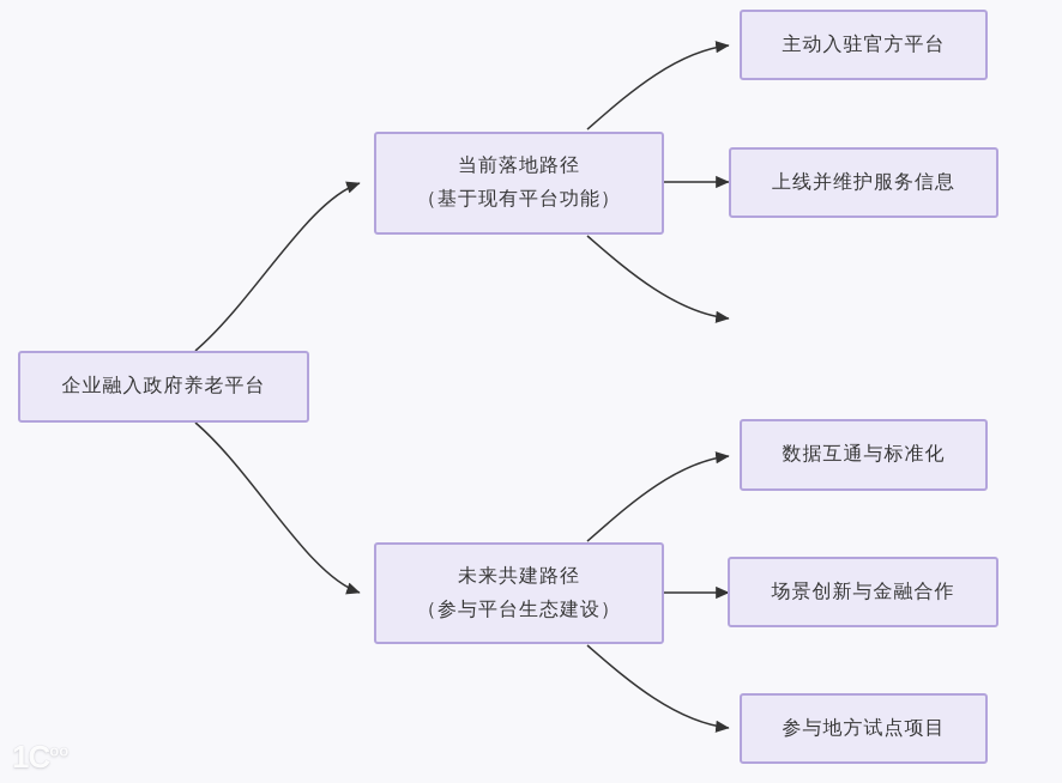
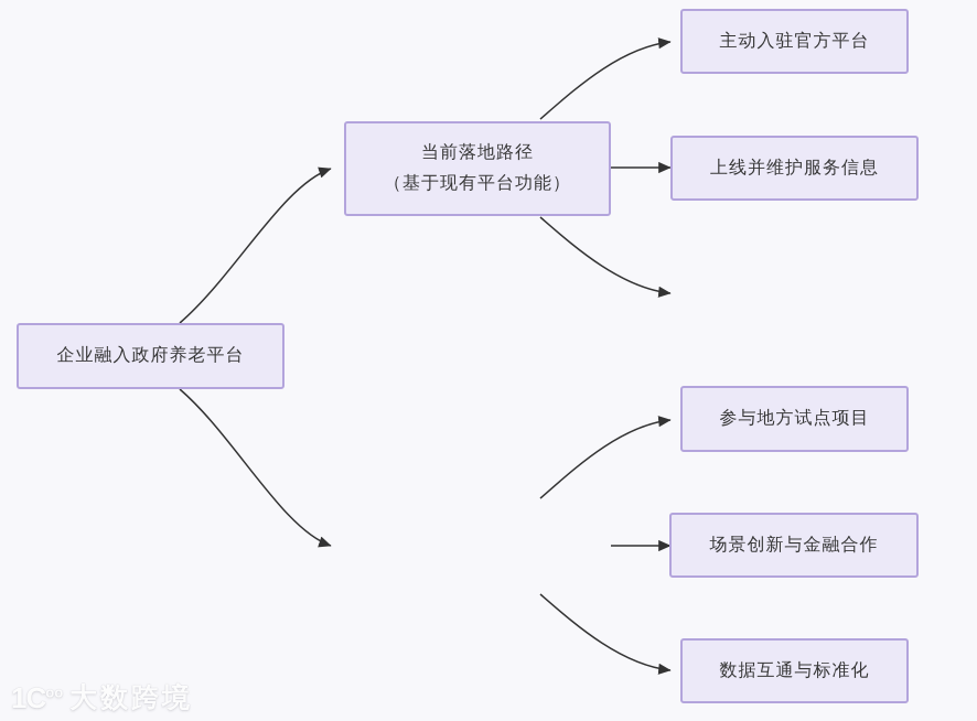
  企业融入政府养老平台
  当前落地路径
  （基于现有平台功能）
- 未来共建路径
- （参与平台生态建设）
  主动入驻官方平台
  上线并维护服务信息
- 数据互通与标准化
+ 参与地方试点项目
  场景创新与金融合作
- 参与地方试点项目
+ 数据互通与标准化
  1Coo
+ 大数跨境
